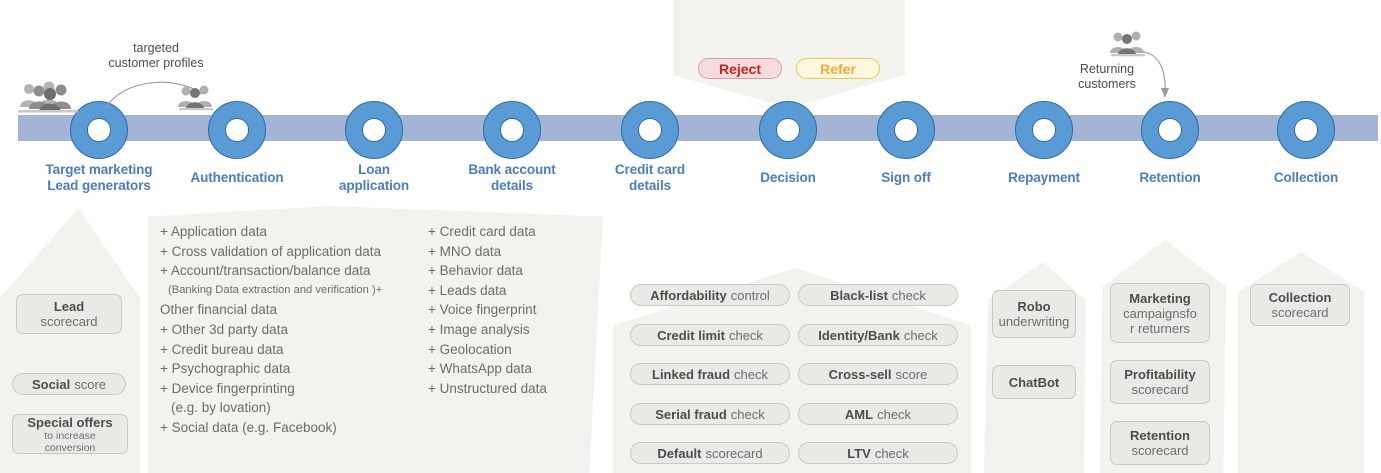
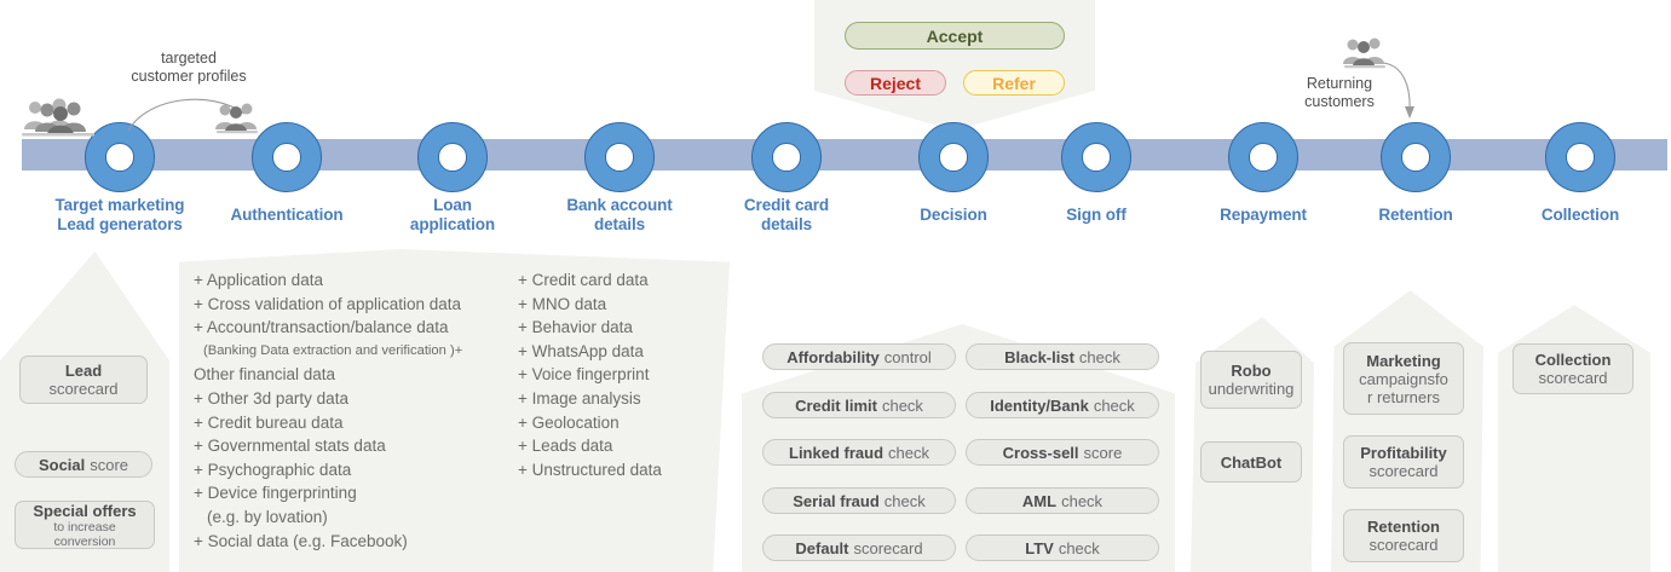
+ Accept
  Reject
  Refer
  Target marketing
  Lead generators
  Authentication
  Loan
  application
  Bank account
  details
  Credit card
  details
  Decision
  Sign off
  Repayment
  Retention
  Collection
  targeted
  customer profiles
  Returning
  customers
  Lead
  scorecard
  Social
  score
  Special offers
  to increase conversion
  + Application data
  + Cross validation of application data
  + Account/transaction/balance data
  (Banking Data extraction and verification )+
  Other financial data
  + Other 3d party data
  + Credit bureau data
+ + Governmental stats data
  + Psychographic data
  + Device fingerprinting
  (e.g. by lovation)
  + Social data (e.g. Facebook)
  + Credit card data
  + MNO data
  + Behavior data
- + Leads data
+ + WhatsApp data
  + Voice fingerprint
  + Image analysis
  + Geolocation
- + WhatsApp data
+ + Leads data
  + Unstructured data
  Affordability
  control
  Credit limit
  check
  Linked fraud
  check
  Serial fraud
  check
  Default
  scorecard
  Black-list
  check
  Identity/Bank
  check
  Cross-sell
  score
  AML
  check
  LTV
  check
  Robo
  underwriting
  ChatBot
  Marketing
  campaignsfo
  r returners
  Profitability
  scorecard
  Retention
  scorecard
  Collection
  scorecard
